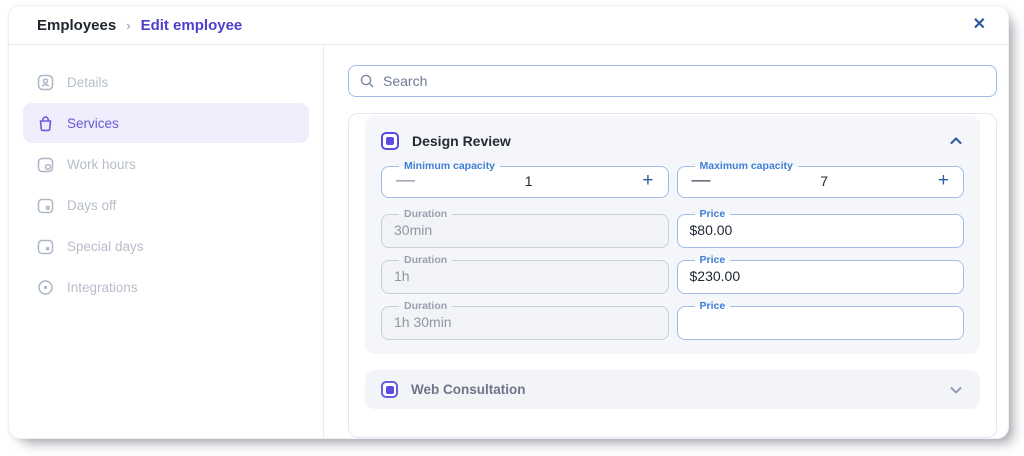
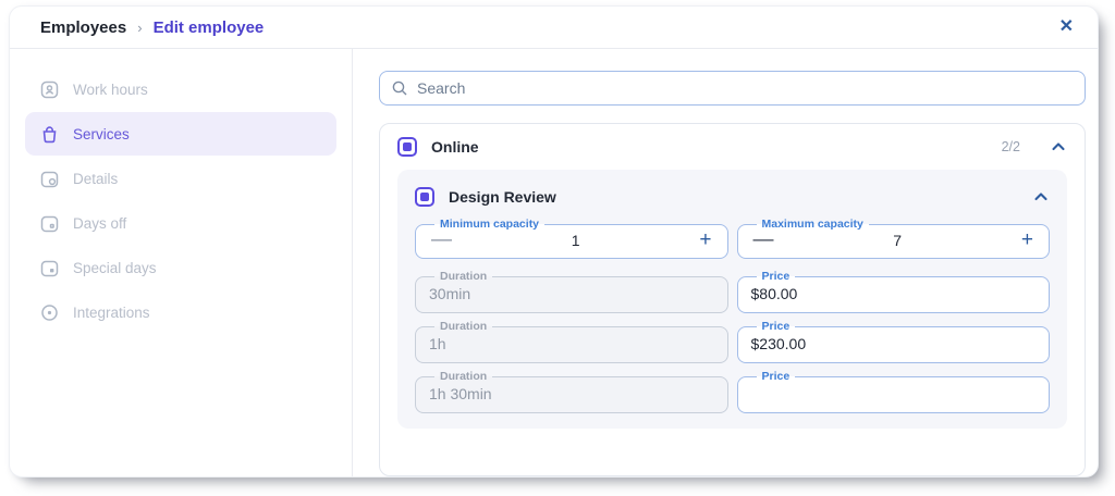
  Employees
  ›
  Edit employee
  ✕
- Details
+ Work hours
  Services
- Work hours
+ Details
  Days off
  Special days
  Integrations
  Search
+ Online
+ 2/2
  Design Review
  Minimum capacity
  —
  1
  +
  Maximum capacity
  —
  7
  +
  Duration
  30min
  Price
  $80.00
  Duration
  1h
  Price
  $230.00
  Duration
  1h 30min
  Price
- Web Consultation
